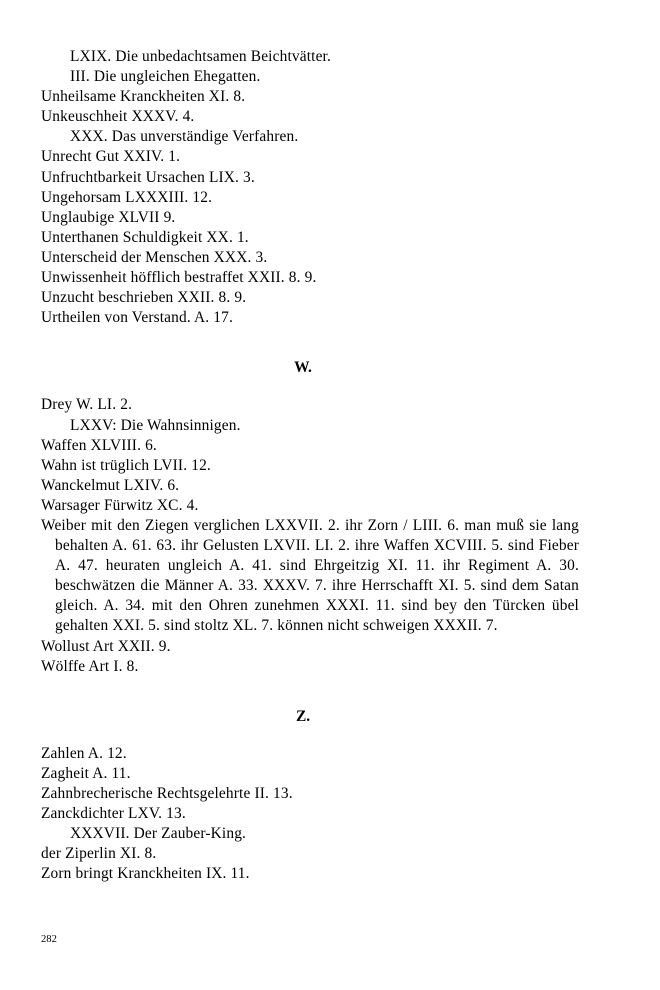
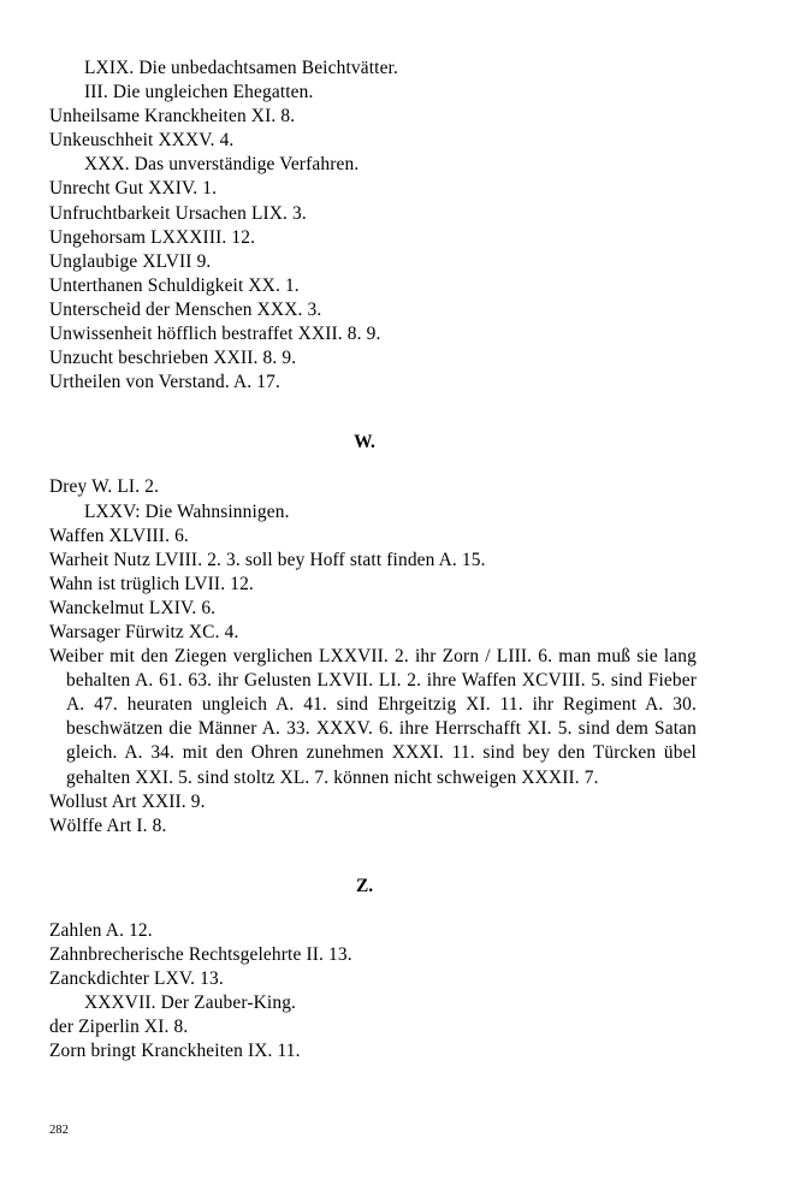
  LXIX. Die unbedachtsamen Beichtvätter.
  III. Die ungleichen Ehegatten.
  Unheilsame Kranckheiten XI. 8.
  Unkeuschheit XXXV. 4.
  XXX. Das unverständige Verfahren.
  Unrecht Gut XXIV. 1.
  Unfruchtbarkeit Ursachen LIX. 3.
  Ungehorsam LXXXIII. 12.
  Unglaubige XLVII 9.
  Unterthanen Schuldigkeit XX. 1.
  Unterscheid der Menschen XXX. 3.
  Unwissenheit höfflich bestraffet XXII. 8. 9.
  Unzucht beschrieben XXII. 8. 9.
  Urtheilen von Verstand. A. 17.
  W.
  Drey W. LI. 2.
  LXXV: Die Wahnsinnigen.
  Waffen XLVIII. 6.
+ Warheit Nutz LVIII. 2. 3. soll bey Hoff statt finden A. 15.
  Wahn ist trüglich LVII. 12.
  Wanckelmut LXIV. 6.
  Warsager Fürwitz XC. 4.
- Weiber mit den Ziegen verglichen LXXVII. 2. ihr Zorn / LIII. 6. man muß sie lang behalten A. 61. 63. ihr Gelusten LXVII. LI. 2. ihre Waffen XCVIII. 5. sind Fieber A. 47. heuraten ungleich A. 41. sind Ehrgeitzig XI. 11. ihr Regiment A. 30. beschwätzen die Männer A. 33. XXXV. 7. ihre Herrschafft XI. 5. sind dem Satan gleich. A. 34. mit den Ohren zunehmen XXXI. 11. sind bey den Türcken übel gehalten XXI. 5. sind stoltz XL. 7. können nicht schweigen XXXII. 7.
+ Weiber mit den Ziegen verglichen LXXVII. 2. ihr Zorn / LIII. 6. man muß sie lang behalten A. 61. 63. ihr Gelusten LXVII. LI. 2. ihre Waffen XCVIII. 5. sind Fieber A. 47. heuraten ungleich A. 41. sind Ehrgeitzig XI. 11. ihr Regiment A. 30. beschwätzen die Männer A. 33. XXXV. 6. ihre Herrschafft XI. 5. sind dem Satan gleich. A. 34. mit den Ohren zunehmen XXXI. 11. sind bey den Türcken übel gehalten XXI. 5. sind stoltz XL. 7. können nicht schweigen XXXII. 7.
  Wollust Art XXII. 9.
  Wölffe Art I. 8.
  Z.
  Zahlen A. 12.
- Zagheit A. 11.
  Zahnbrecherische Rechtsgelehrte II. 13.
  Zanckdichter LXV. 13.
  XXXVII. Der Zauber-King.
  der Ziperlin XI. 8.
  Zorn bringt Kranckheiten IX. 11.
  282
